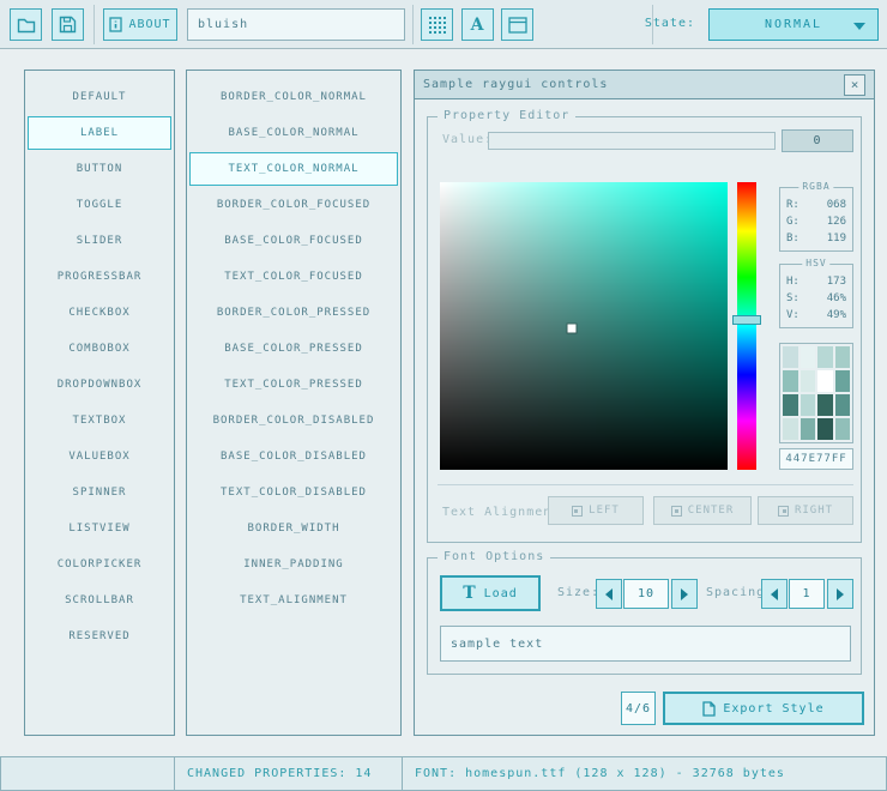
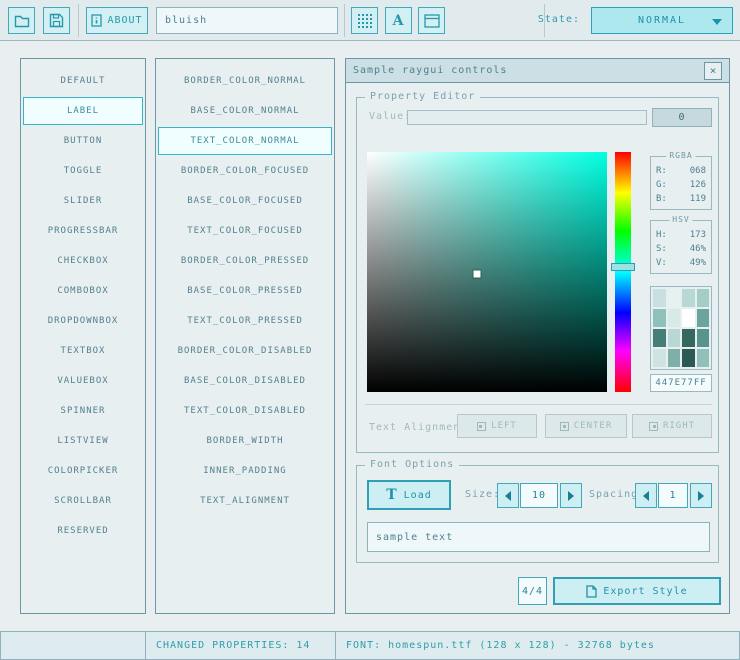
  ABOUT
  bluish
  A
  State:
  NORMAL
  DEFAULT
  LABEL
  BUTTON
  TOGGLE
  SLIDER
  PROGRESSBAR
  CHECKBOX
  COMBOBOX
  DROPDOWNBOX
  TEXTBOX
  VALUEBOX
  SPINNER
  LISTVIEW
  COLORPICKER
  SCROLLBAR
  RESERVED
  BORDER_COLOR_NORMAL
  BASE_COLOR_NORMAL
  TEXT_COLOR_NORMAL
  BORDER_COLOR_FOCUSED
  BASE_COLOR_FOCUSED
  TEXT_COLOR_FOCUSED
  BORDER_COLOR_PRESSED
  BASE_COLOR_PRESSED
  TEXT_COLOR_PRESSED
  BORDER_COLOR_DISABLED
  BASE_COLOR_DISABLED
  TEXT_COLOR_DISABLED
  BORDER_WIDTH
  INNER_PADDING
  TEXT_ALIGNMENT
  Sample raygui controls
  ×
  Property Editor
  Value
  0
  RGBA
  R:
  068
  G:
  126
  B:
  119
  HSV
  H:
  173
  S:
  46%
  V:
  49%
  447E77FF
  Text Alignme
  LEFT
  CENTER
  RIGHT
  Font Options
  T
  Load
  Size
  10
  Spacin
  1
  sample text
- 4/6
+ 4/4
  Export Style
  CHANGED PROPERTIES: 14
  FONT: homespun.ttf (128 x 128) - 32768 bytes
